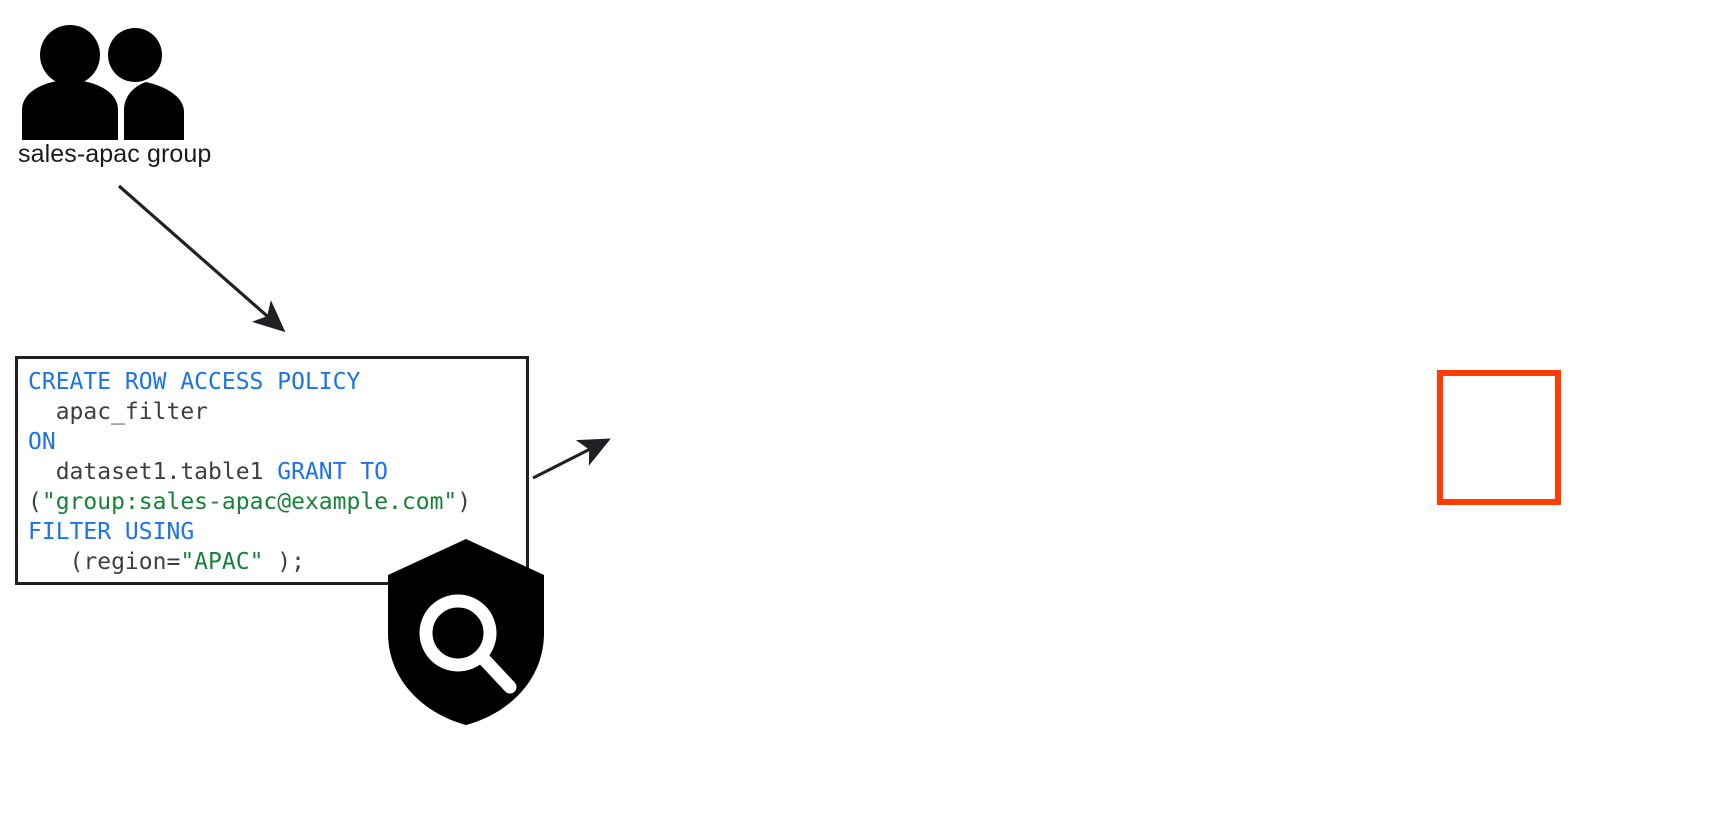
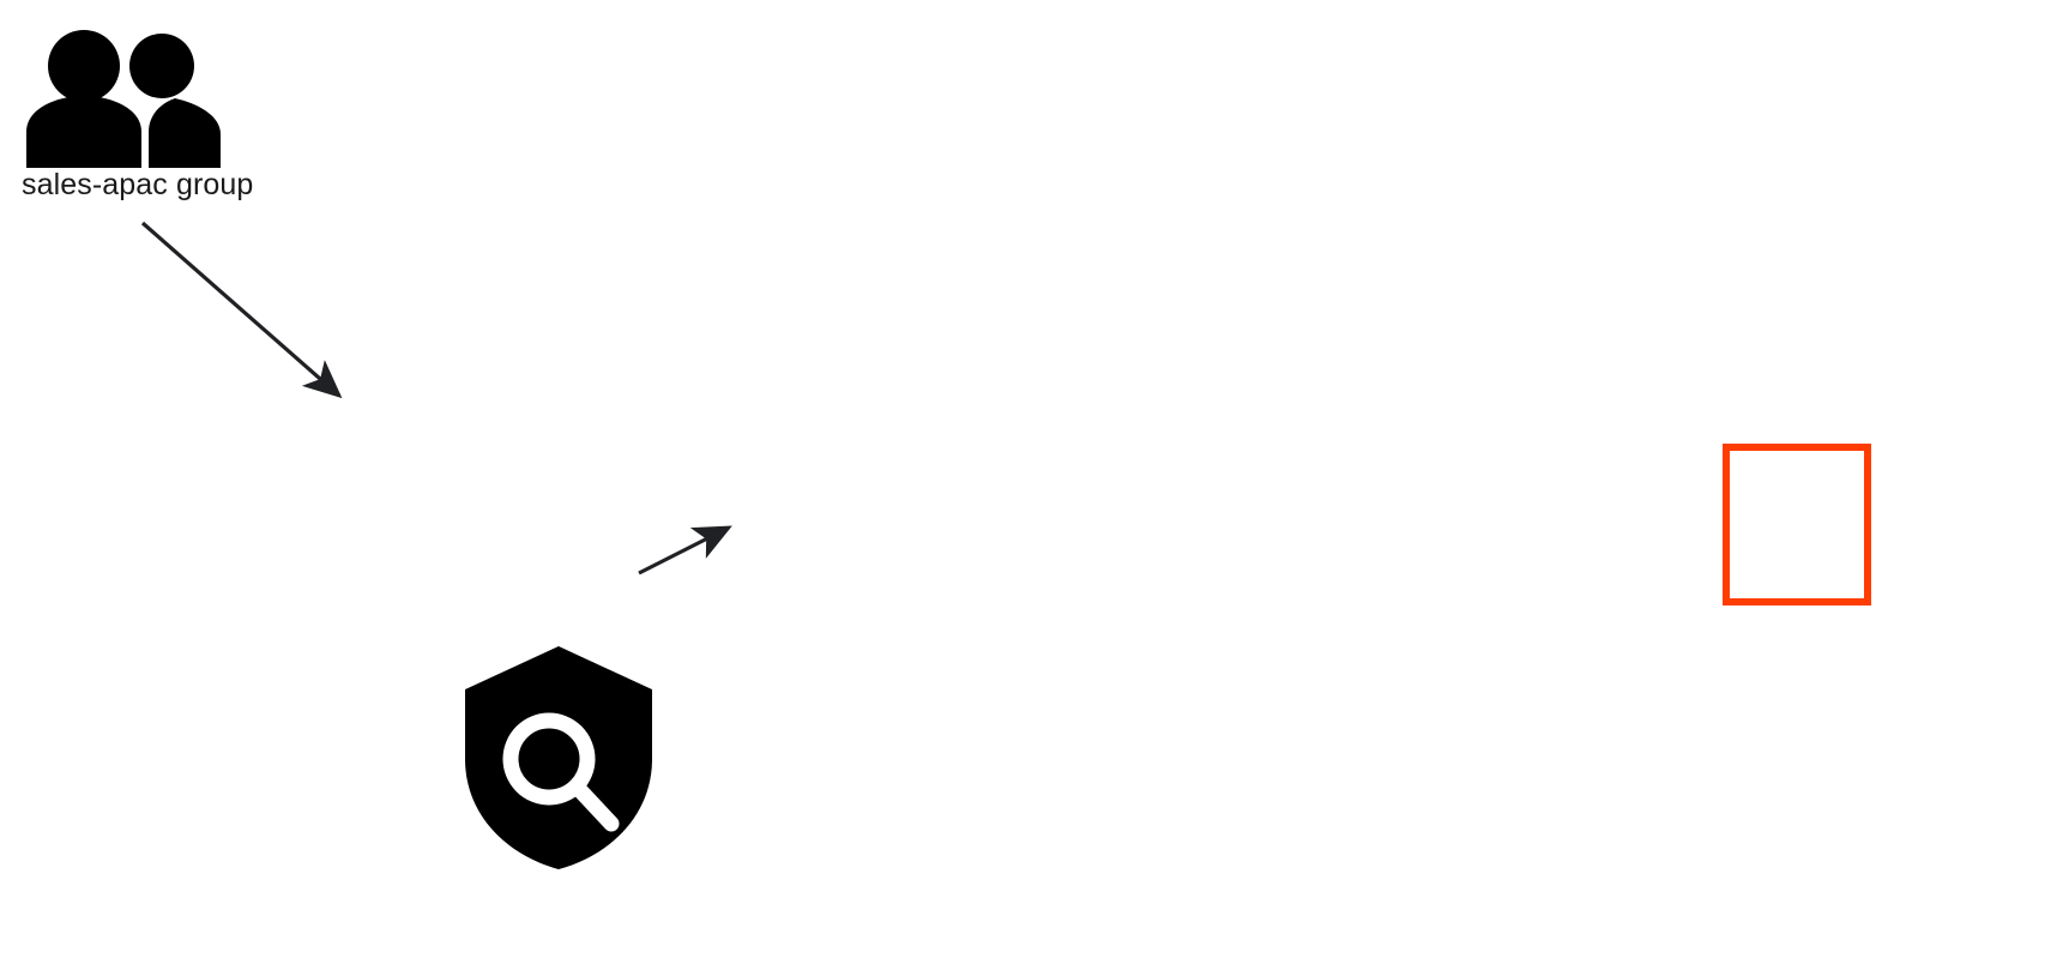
  sales-apac group
- CREATE ROW ACCESS POLICY apac_filter ON dataset1.table1 GRANT TO ("group:sales-apac@example.com") FILTER USING (region="APAC" );
